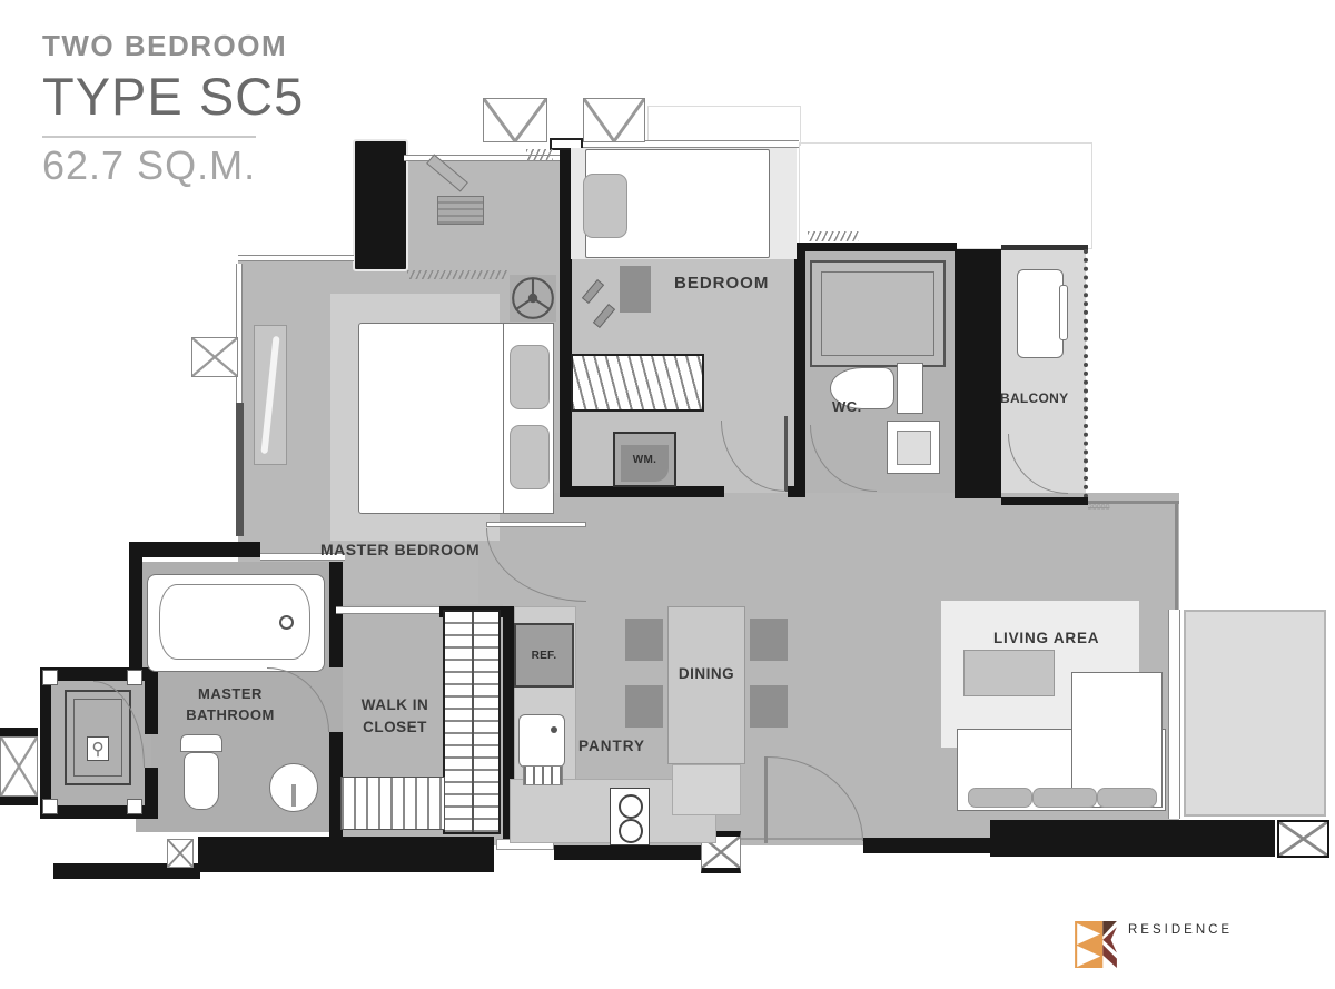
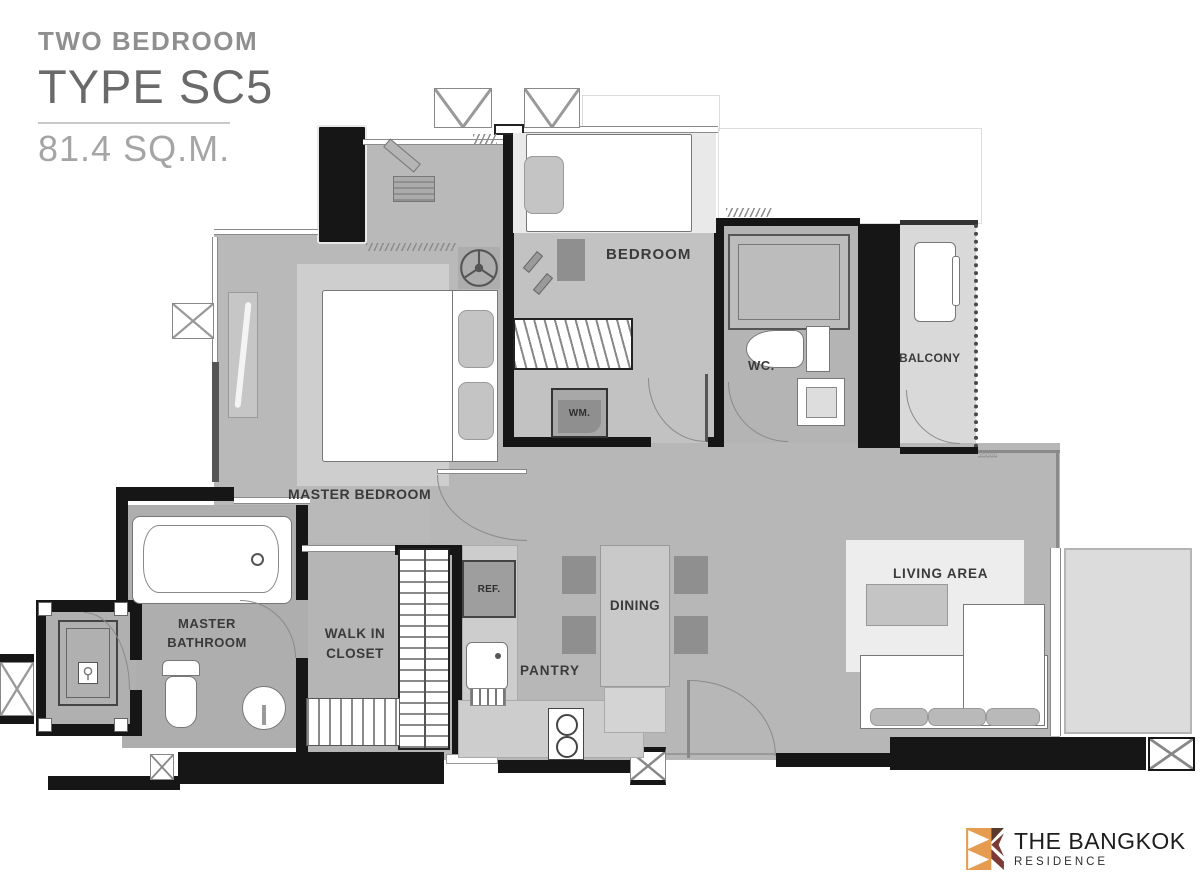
  TWO BEDROOM
  TYPE SC5
- 62.7 SQ.M.
+ 81.4 SQ.M.
  WM.
  REF.
  MASTER BEDROOM
  BEDROOM
  WC.
  BALCONY
  MASTER
  BATHROOM
  WALK IN
  CLOSET
  LIVING AREA
  DINING
  PANTRY
+ THE BANGKOK
  RESIDENCE
